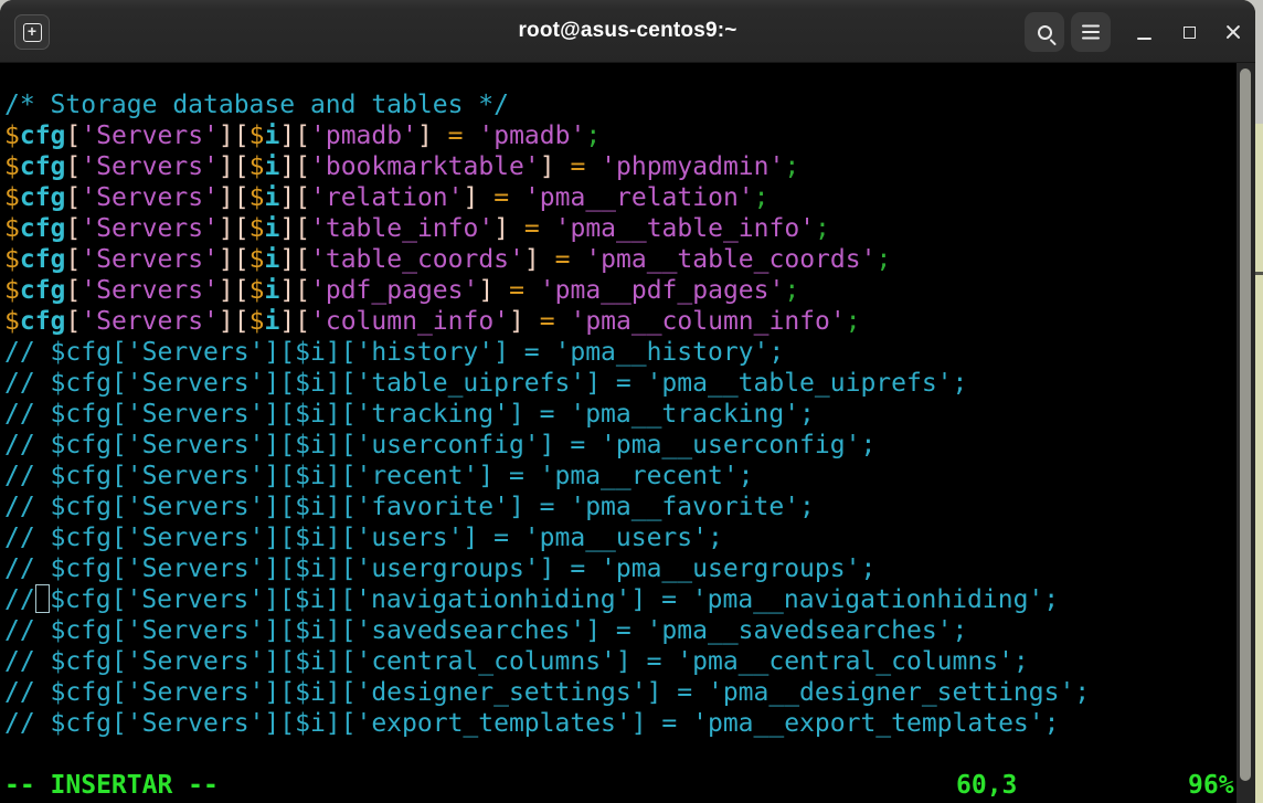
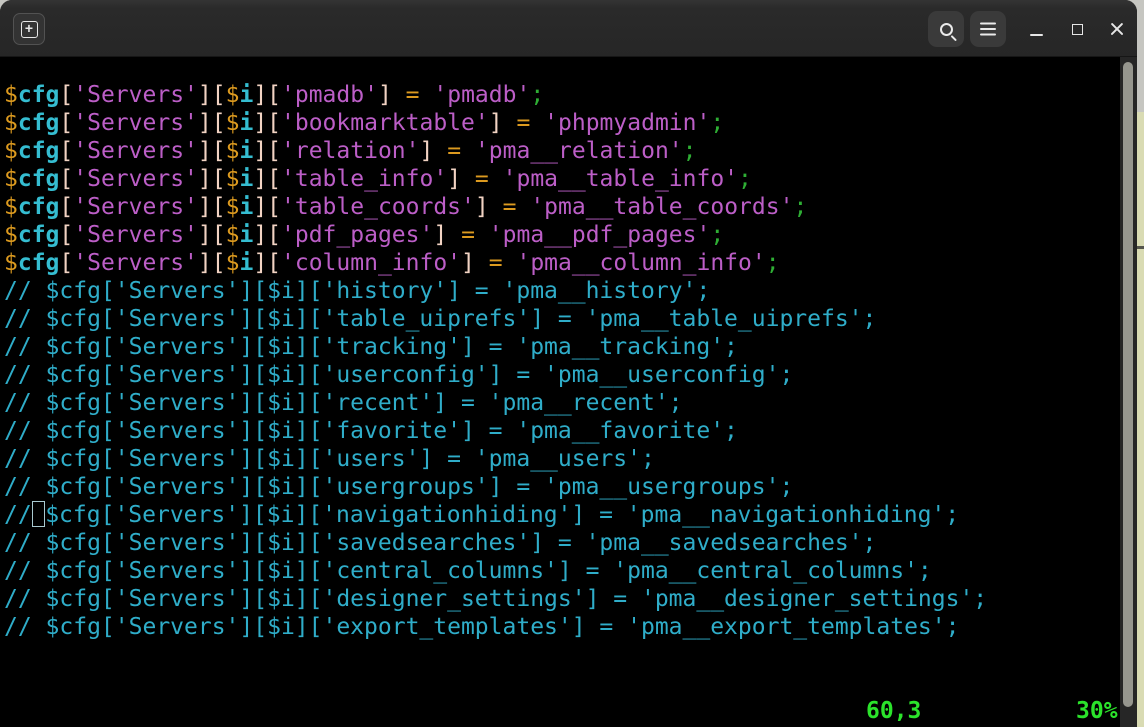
- root@asus-centos9:~
  +
- /* Storage database and tables */
  $cfg['Servers'][$i]['pmadb'] = 'pmadb';
  $cfg['Servers'][$i]['bookmarktable'] = 'phpmyadmin';
  $cfg['Servers'][$i]['relation'] = 'pma__relation';
  $cfg['Servers'][$i]['table_info'] = 'pma__table_info';
  $cfg['Servers'][$i]['table_coords'] = 'pma__table_coords';
  $cfg['Servers'][$i]['pdf_pages'] = 'pma__pdf_pages';
  $cfg['Servers'][$i]['column_info'] = 'pma__column_info';
  // $cfg['Servers'][$i]['history'] = 'pma__history';
  // $cfg['Servers'][$i]['table_uiprefs'] = 'pma__table_uiprefs';
  // $cfg['Servers'][$i]['tracking'] = 'pma__tracking';
  // $cfg['Servers'][$i]['userconfig'] = 'pma__userconfig';
  // $cfg['Servers'][$i]['recent'] = 'pma__recent';
  // $cfg['Servers'][$i]['favorite'] = 'pma__favorite';
  // $cfg['Servers'][$i]['users'] = 'pma__users';
  // $cfg['Servers'][$i]['usergroups'] = 'pma__usergroups';
  // $cfg['Servers'][$i]['navigationhiding'] = 'pma__navigationhiding';
  // $cfg['Servers'][$i]['savedsearches'] = 'pma__savedsearches';
  // $cfg['Servers'][$i]['central_columns'] = 'pma__central_columns';
  // $cfg['Servers'][$i]['designer_settings'] = 'pma__designer_settings';
  // $cfg['Servers'][$i]['export_templates'] = 'pma__export_templates';
- -- INSERTAR --
  60,3
- 96%
+ 30%
